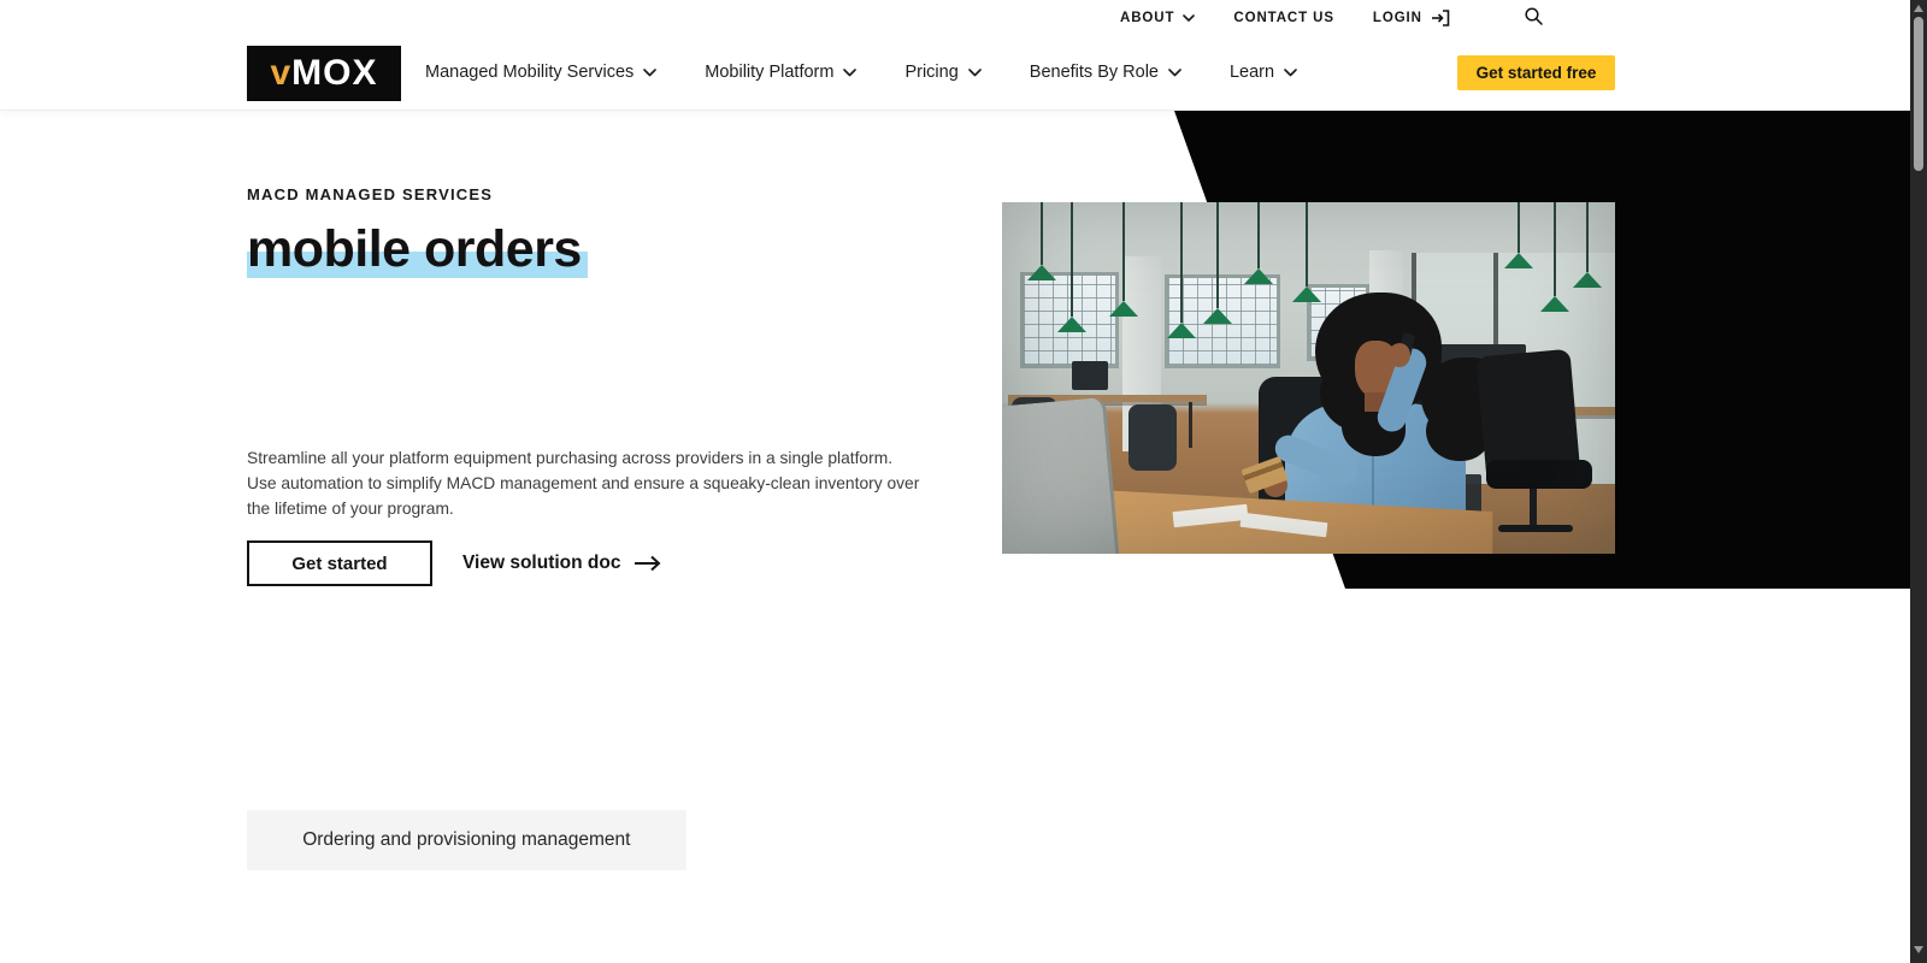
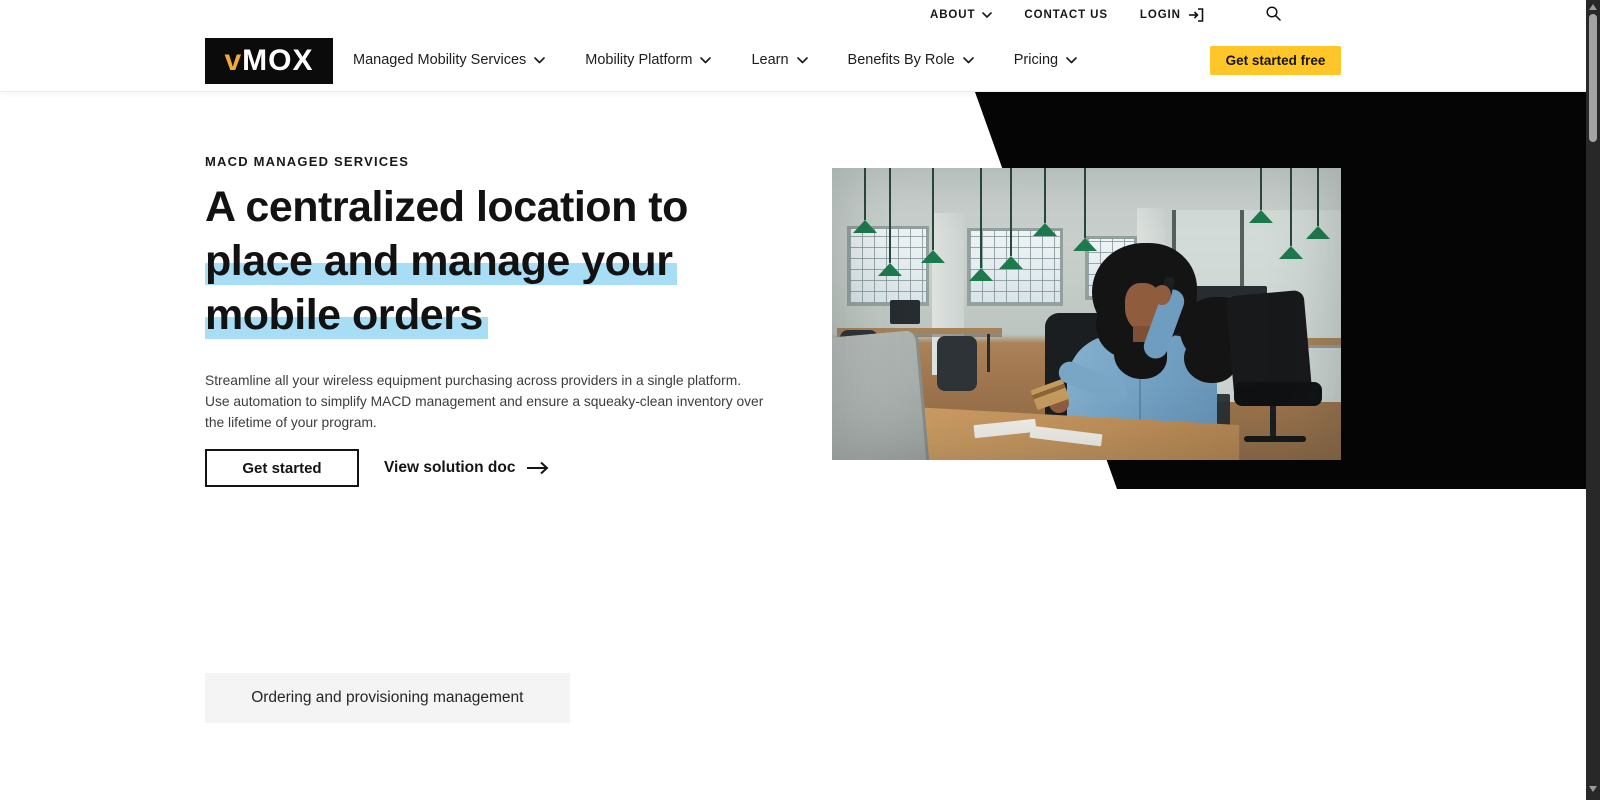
  ABOUT
  CONTACT US
  LOGIN
  vMOX
  Managed Mobility Services
  Mobility Platform
- Pricing
+ Learn
  Benefits By Role
- Learn
+ Pricing
  Get started free
  MACD MANAGED SERVICES
+ A centralized location to
+ place and manage your
  mobile orders
- Streamline all your platform equipment purchasing across providers in a single platform. Use automation to simplify MACD management and ensure a squeaky-clean inventory over the lifetime of your program.
+ Streamline all your wireless equipment purchasing across providers in a single platform. Use automation to simplify MACD management and ensure a squeaky-clean inventory over the lifetime of your program.
  Get started
  View solution doc
  Ordering and provisioning management
